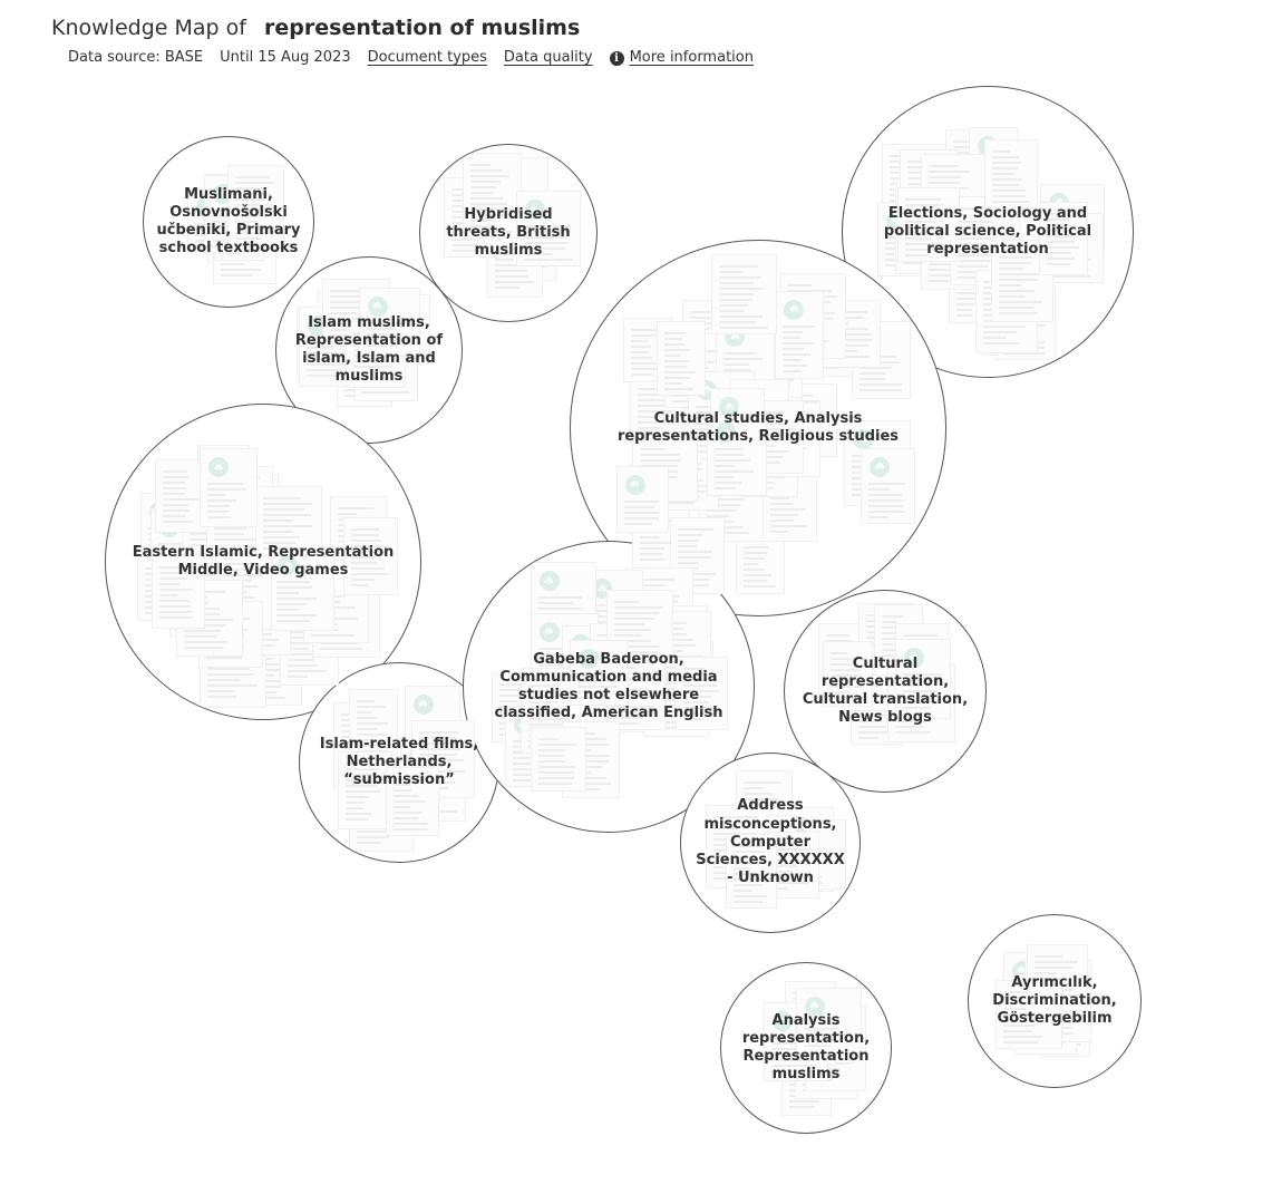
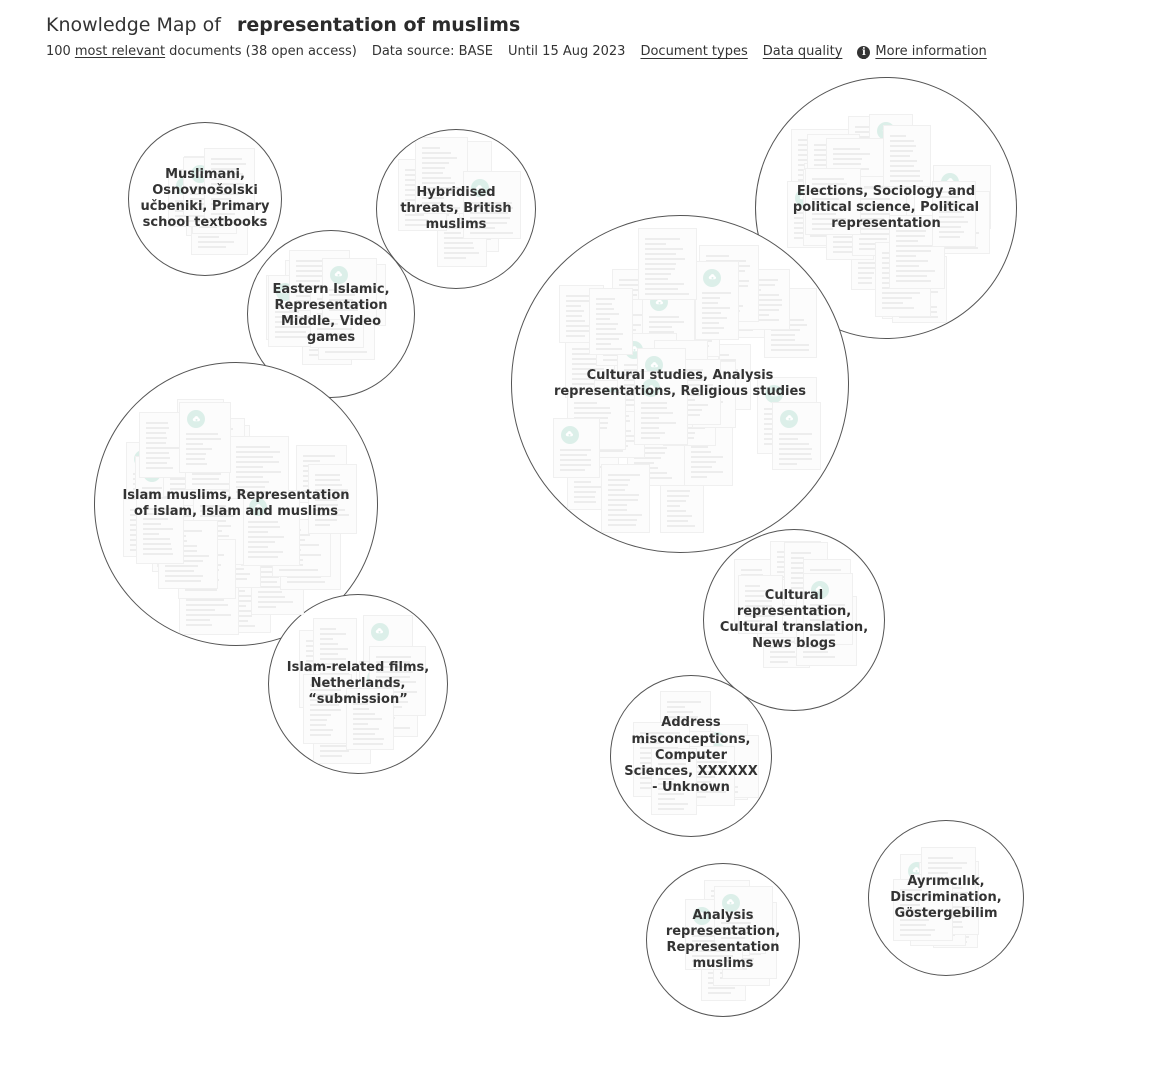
  Knowledge Map of representation of muslims
+ 100
+ most relevant
+ documents (38 open access)
  Data source: BASE
  Until 15 Aug 2023
  Document types
  Data quality
  i
  More information
  Muslimani, Osnovnošolski učbeniki, Primary school textbooks
  Hybridised threats, British muslims
- Islam muslims, Representation of islam, Islam and muslims
+ Eastern Islamic, Representation Middle, Video games
  Elections, Sociology and political science, Political representation
  Cultural studies, Analysis representations, Religious studies
- Eastern Islamic, Representation Middle, Video games
+ Islam muslims, Representation of islam, Islam and muslims
  Islam-related films, Netherlands, “submission”
- Gabeba Baderoon, Communication and media studies not elsewhere classified, American English
  Cultural representation, Cultural translation, News blogs
  Address misconceptions, Computer Sciences, XXXXXX - Unknown
  Analysis representation, Representation muslims
  Ayrımcılık, Discrimination, Göstergebilim
